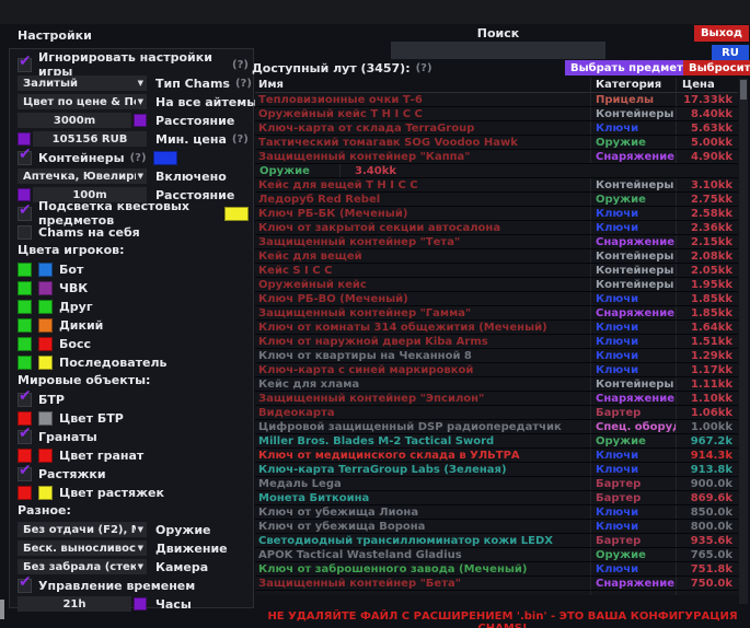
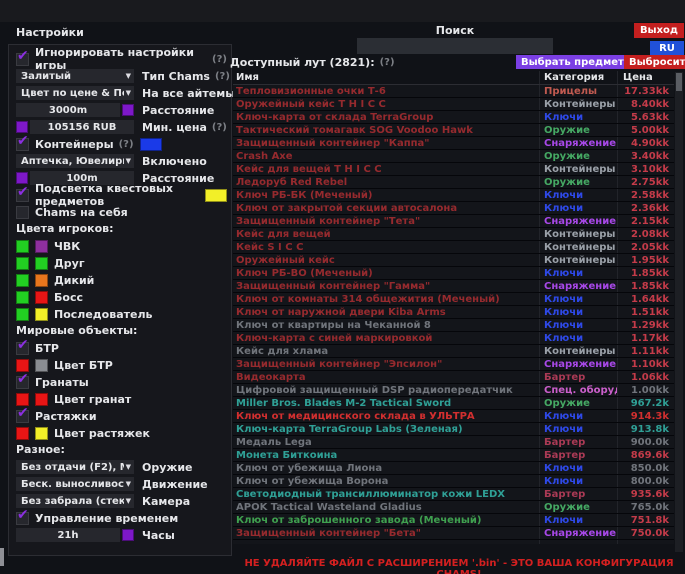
  Настройки
  ✔
  Игнорировать настройки игры
  (?)
  Залитый
  ▼
  Тип Chams
  (?)
  ▼
  На все айтемы
  3000m
  Расстояние
  105156 RUB
  Мин. цена
  (?)
  ✔
  Контейнеры
  (?)
  ▼
  Включено
  100m
  Расстояние
  ✔
  Подсветка квестовых предметов
  Chams на себя
  Цвета игроков:
- Бот
  ЧВК
  Друг
  Дикий
  Босс
  Последователь
  Мировые объекты:
  ✔
  БТР
  Цвет БТР
  ✔
  Гранаты
  Цвет гранат
  ✔
  Растяжки
  Цвет растяжек
  Разное:
  ▼
  Оружие
  ▼
  Движение
  ▼
  Камера
  ✔
  Управление временем
  21h
  Часы
  Поиск
  Выход
  RU
- Доступный лут (3457):
+ Доступный лут (2821):
  (?)
  Выбрать предмет
  Имя
  Категория
  Цена
  Тепловизионные очки Т-6
  Прицелы
  17.33kk
  Оружейный кейс Т Н I С С
  Контейнеры
  8.40kk
  Ключ-карта от склада TerraGroup
  Ключи
  5.63kk
  Тактический томагавк SOG Voodoo Hawk
  Оружие
  5.00kk
  Защищенный контейнер "Каппа"
  Снаряжение
  4.90kk
+ Crash Axe
  Оружие
  3.40kk
  Кейс для вещей Т Н I С С
  Контейнеры
  3.10kk
  Ледоруб Red Rebel
  Оружие
  2.75kk
  Ключ РБ-БК (Меченый)
  Ключи
  2.58kk
  Ключ от закрытой секции автосалона
  Ключи
  2.36kk
  Защищенный контейнер "Тета"
  Снаряжение
  2.15kk
  Кейс для вещей
  Контейнеры
  2.08kk
  Кейс S I C C
  Контейнеры
  2.05kk
  Оружейный кейс
  Контейнеры
  1.95kk
  Ключ РБ-ВО (Меченый)
  Ключи
  1.85kk
  Защищенный контейнер "Гамма"
  Снаряжение
  1.85kk
  Ключ от комнаты 314 общежития (Меченый)
  Ключи
  1.64kk
  Ключ от наружной двери Kiba Arms
  Ключи
  1.51kk
  Ключ от квартиры на Чеканной 8
  Ключи
  1.29kk
  Ключ-карта с синей маркировкой
  Ключи
  1.17kk
  Кейс для хлама
  Контейнеры
  1.11kk
  Защищенный контейнер "Эпсилон"
  Снаряжение
  1.10kk
  Видеокарта
  Бартер
  1.06kk
  Цифровой защищенный DSP радиопередатчик
  1.00kk
  Miller Bros. Blades M-2 Tactical Sword
  Оружие
  967.2k
  Ключ от медицинского склада в УЛЬТРА
  Ключи
  914.3k
  Ключ-карта TerraGroup Labs (Зеленая)
  Ключи
  913.8k
  Медаль Lega
  Бартер
  900.0k
  Монета Биткоина
  Бартер
  869.6k
  Ключ от убежища Лиона
  Ключи
  850.0k
  Ключ от убежища Ворона
  Ключи
  800.0k
  Светодиодный трансиллюминатор кожи LEDX
  Бартер
  935.6k
  APOK Tactical Wasteland Gladius
  Оружие
  765.0k
  Ключ от заброшенного завода (Меченый)
  Ключи
  751.8k
  Защищенный контейнер "Бета"
  Снаряжение
  750.0k
  НЕ УДАЛЯЙТЕ ФАЙЛ С РАСШИРЕНИЕМ '.bin' - ЭТО ВАША КОНФИГУРАЦИЯ
